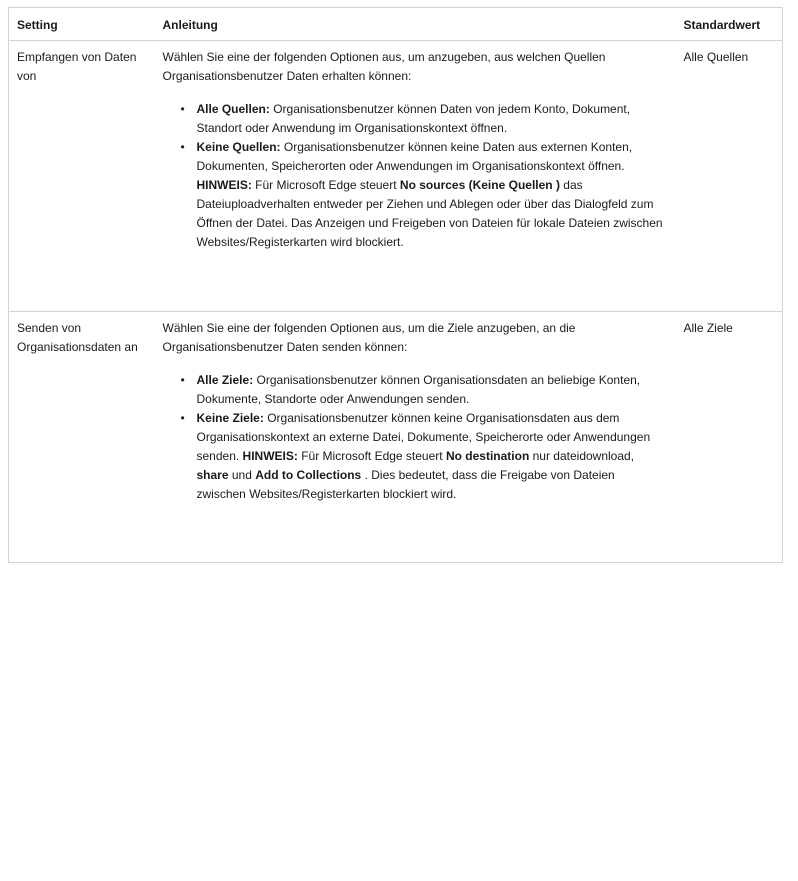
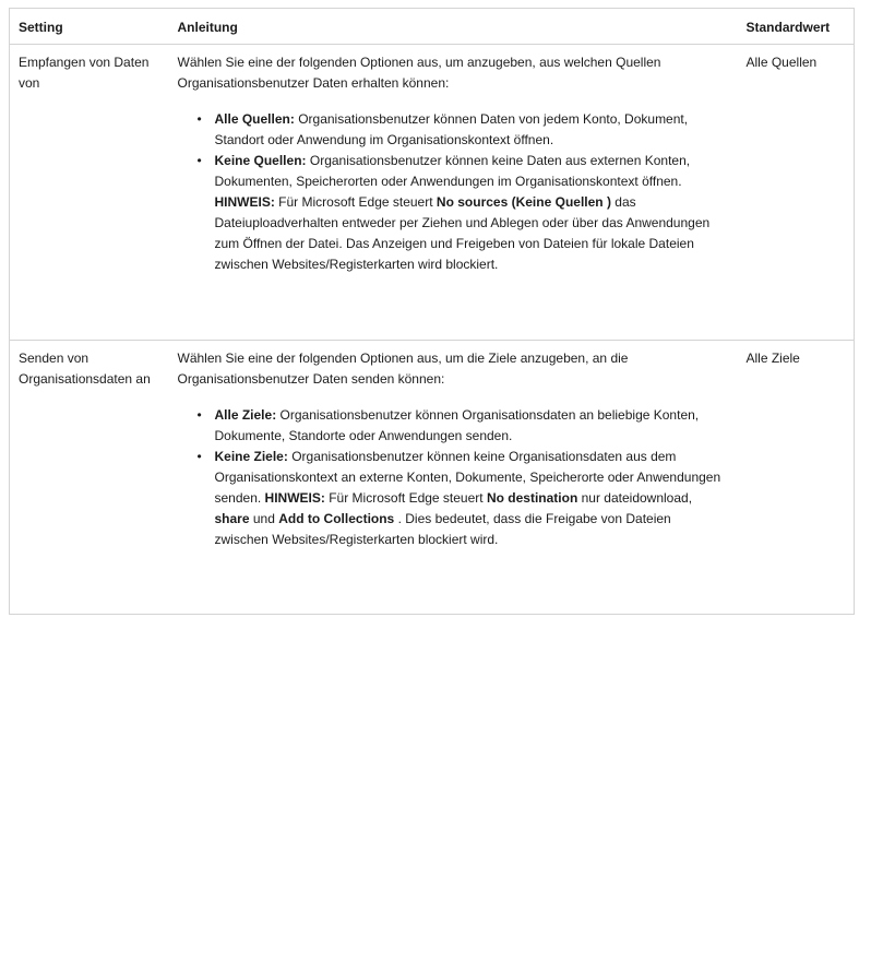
  Setting	Anleitung	Standardwert
- Empfangen von Daten von	Wählen Sie eine der folgenden Optionen aus, um anzugeben, aus welchen Quellen Organisationsbenutzer Daten erhalten können: • Alle Quellen: Organisationsbenutzer können Daten von jedem Konto, Dokument, Standort oder Anwendung im Organisationskontext öffnen. • Keine Quellen: Organisationsbenutzer können keine Daten aus externen Konten, Dokumenten, Speicherorten oder Anwendungen im Organisationskontext öffnen. HINWEIS: Für Microsoft Edge steuert No sources (Keine Quellen ) das Dateiuploadverhalten entweder per Ziehen und Ablegen oder über das Dialogfeld zum Öffnen der Datei. Das Anzeigen und Freigeben von Dateien für lokale Dateien zwischen Websites/Registerkarten wird blockiert.	Alle Quellen
+ Empfangen von Daten von	Wählen Sie eine der folgenden Optionen aus, um anzugeben, aus welchen Quellen Organisationsbenutzer Daten erhalten können: • Alle Quellen: Organisationsbenutzer können Daten von jedem Konto, Dokument, Standort oder Anwendung im Organisationskontext öffnen. • Keine Quellen: Organisationsbenutzer können keine Daten aus externen Konten, Dokumenten, Speicherorten oder Anwendungen im Organisationskontext öffnen. HINWEIS: Für Microsoft Edge steuert No sources (Keine Quellen ) das Dateiuploadverhalten entweder per Ziehen und Ablegen oder über das Anwendungen zum Öffnen der Datei. Das Anzeigen und Freigeben von Dateien für lokale Dateien zwischen Websites/Registerkarten wird blockiert.	Alle Quellen
- Senden von Organisationsdaten an	Wählen Sie eine der folgenden Optionen aus, um die Ziele anzugeben, an die Organisationsbenutzer Daten senden können: • Alle Ziele: Organisationsbenutzer können Organisationsdaten an beliebige Konten, Dokumente, Standorte oder Anwendungen senden. • Keine Ziele: Organisationsbenutzer können keine Organisationsdaten aus dem Organisationskontext an externe Datei, Dokumente, Speicherorte oder Anwendungen senden. HINWEIS: Für Microsoft Edge steuert No destination nur dateidownload, share und Add to Collections . Dies bedeutet, dass die Freigabe von Dateien zwischen Websites/Registerkarten blockiert wird.	Alle Ziele
+ Senden von Organisationsdaten an	Wählen Sie eine der folgenden Optionen aus, um die Ziele anzugeben, an die Organisationsbenutzer Daten senden können: • Alle Ziele: Organisationsbenutzer können Organisationsdaten an beliebige Konten, Dokumente, Standorte oder Anwendungen senden. • Keine Ziele: Organisationsbenutzer können keine Organisationsdaten aus dem Organisationskontext an externe Konten, Dokumente, Speicherorte oder Anwendungen senden. HINWEIS: Für Microsoft Edge steuert No destination nur dateidownload, share und Add to Collections . Dies bedeutet, dass die Freigabe von Dateien zwischen Websites/Registerkarten blockiert wird.	Alle Ziele
